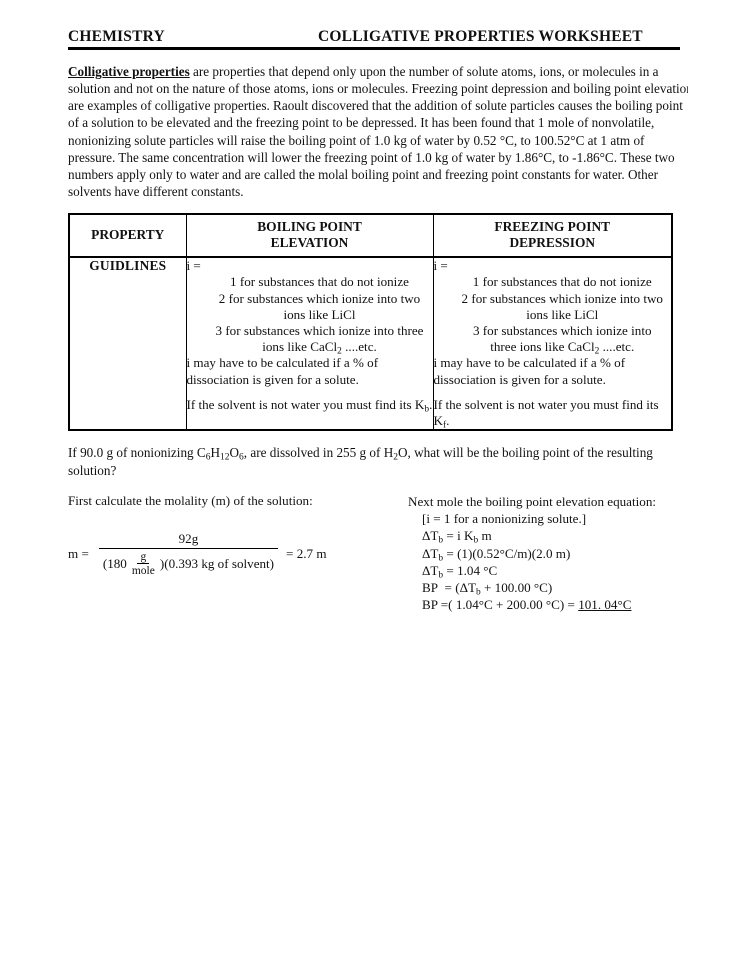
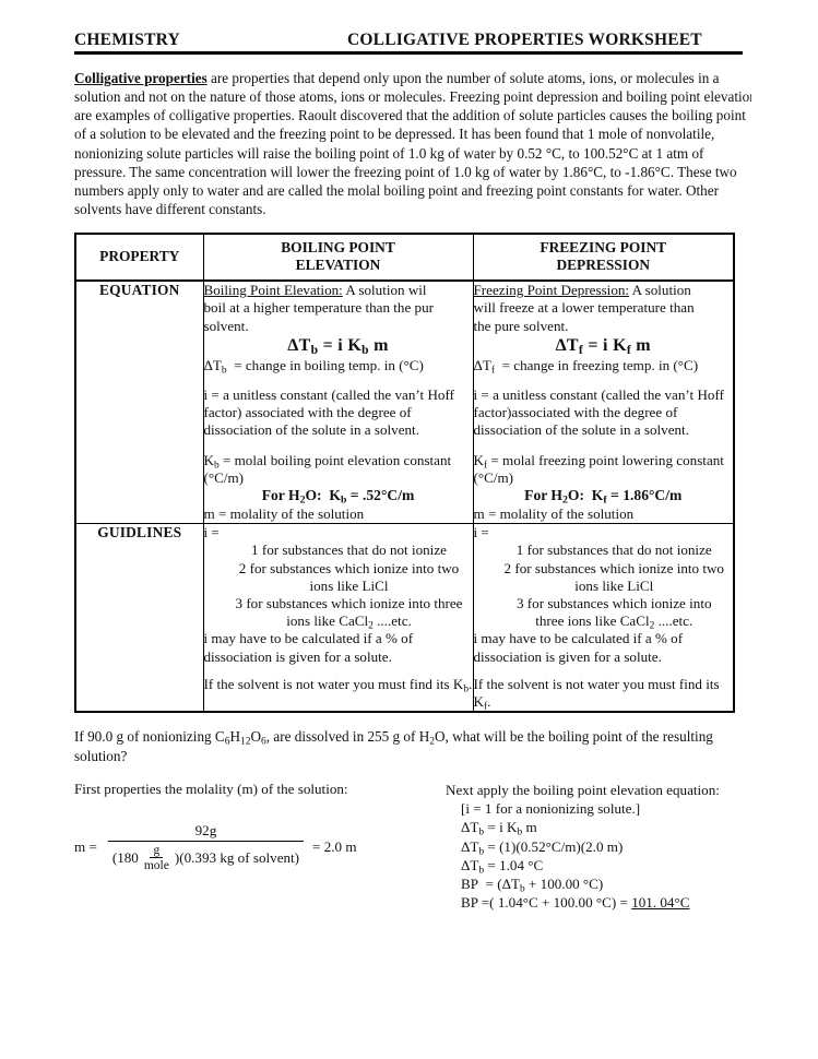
  CHEMISTRY
  COLLIGATIVE PROPERTIES WORKSHEET
  Colligative properties are properties that depend only upon the number of solute atoms, ions, or molecules in a solution and not on the nature of those atoms, ions or molecules. Freezing point depression and boiling point elevatio are examples of colligative properties. Raoult discovered that the addition of solute particles causes the boiling point of a solution to be elevated and the freezing point to be depressed. It has been found that 1 mole of nonvolatile, nonionizing solute particles will raise the boiling point of 1.0 kg of water by 0.52 °C, to 100.52°C at 1 atm of pressure. The same concentration will lower the freezing point of 1.0 kg of water by 1.86°C, to -1.86°C. These two numbers apply only to water and are called the molal boiling point and freezing point constants for water. Other solvents have different constants.
  PROPERTY	BOILING POINT ELEVATION	FREEZING POINT DEPRESSION
+ EQUATION	Boiling Point Elevation: A solution wil boil at a higher temperature than the pur solvent. ΔTb = i Kb m ΔTb = change in boiling temp. in (°C) i = a unitless constant (called the van’t Hoff factor) associated with the degree of dissociation of the solute in a solvent. Kb = molal boiling point elevation constant (°C/m) For H2O: Kb = .52°C/m m = molality of the solution	Freezing Point Depression: A solution will freeze at a lower temperature than the pure solvent. ΔTf = i Kf m ΔTf = change in freezing temp. in (°C) i = a unitless constant (called the van’t Hoff factor)associated with the degree of dissociation of the solute in a solvent. Kf = molal freezing point lowering constant (°C/m) For H2O: Kf = 1.86°C/m m = molality of the solution
  GUIDLINES	i = 1 for substances that do not ionize 2 for substances which ionize into two ions like LiCl 3 for substances which ionize into three ions like CaCl2 ....etc. i may have to be calculated if a % of dissociation is given for a solute. If the solvent is not water you must find its Kb.	i = 1 for substances that do not ionize 2 for substances which ionize into two ions like LiCl 3 for substances which ionize into three ions like CaCl2 ....etc. i may have to be calculated if a % of dissociation is given for a solute. If the solvent is not water you must find its Kf.
  If 90.0 g of nonionizing C6H12O6, are dissolved in 255 g of H2O, what will be the boiling point of the resulting solution?
- First calculate the molality (m) of the solution:
+ First properties the molality (m) of the solution:
  m =
  92g
  (180
  g
  mole
  )(0.393 kg of solvent)
- = 2.7 m
+ = 2.0 m
- Next mole the boiling point elevation equation:
+ Next apply the boiling point elevation equation:
  [i = 1 for a nonionizing solute.]
  ΔTb = i Kb m
  ΔTb = (1)(0.52°C/m)(2.0 m)
  ΔTb = 1.04 °C
  BP = (ΔTb + 100.00 °C)
- BP =( 1.04°C + 200.00 °C) = 101. 04°C
+ BP =( 1.04°C + 100.00 °C) = 101. 04°C
